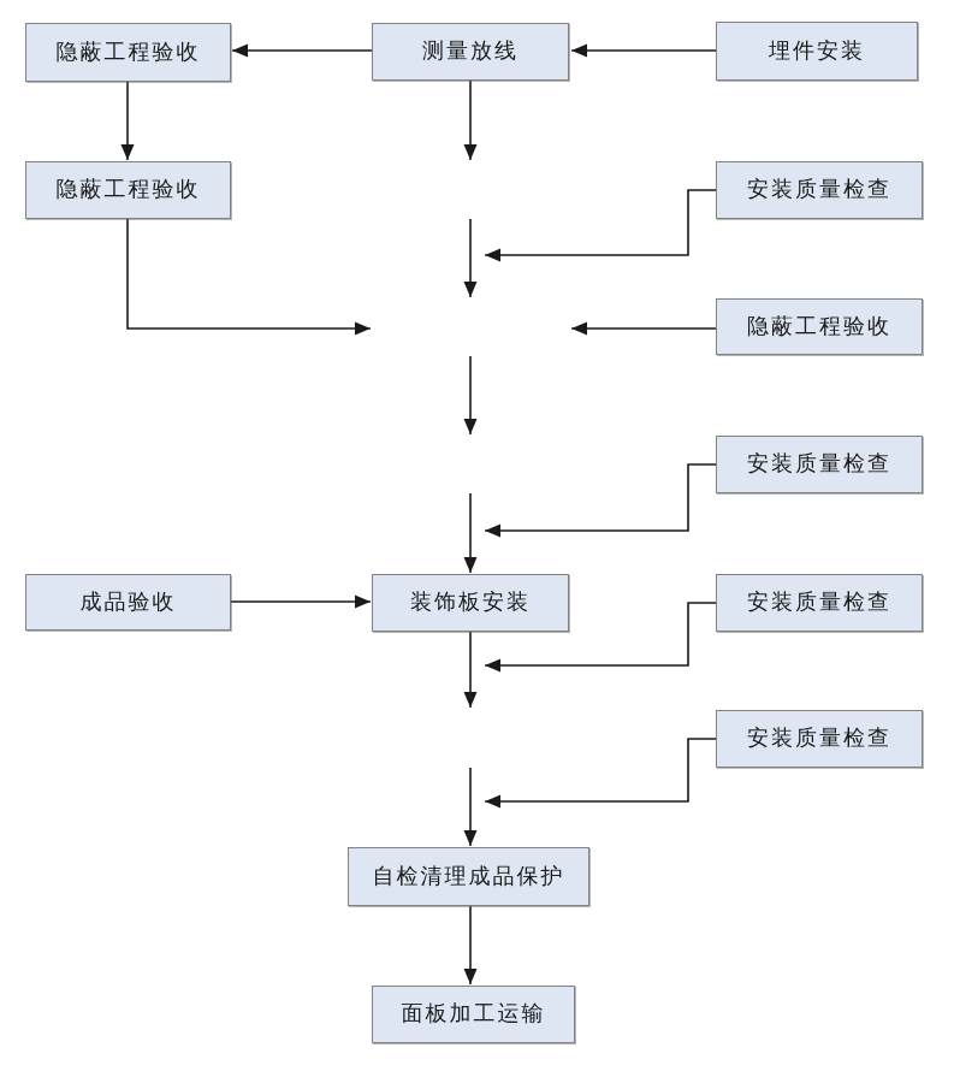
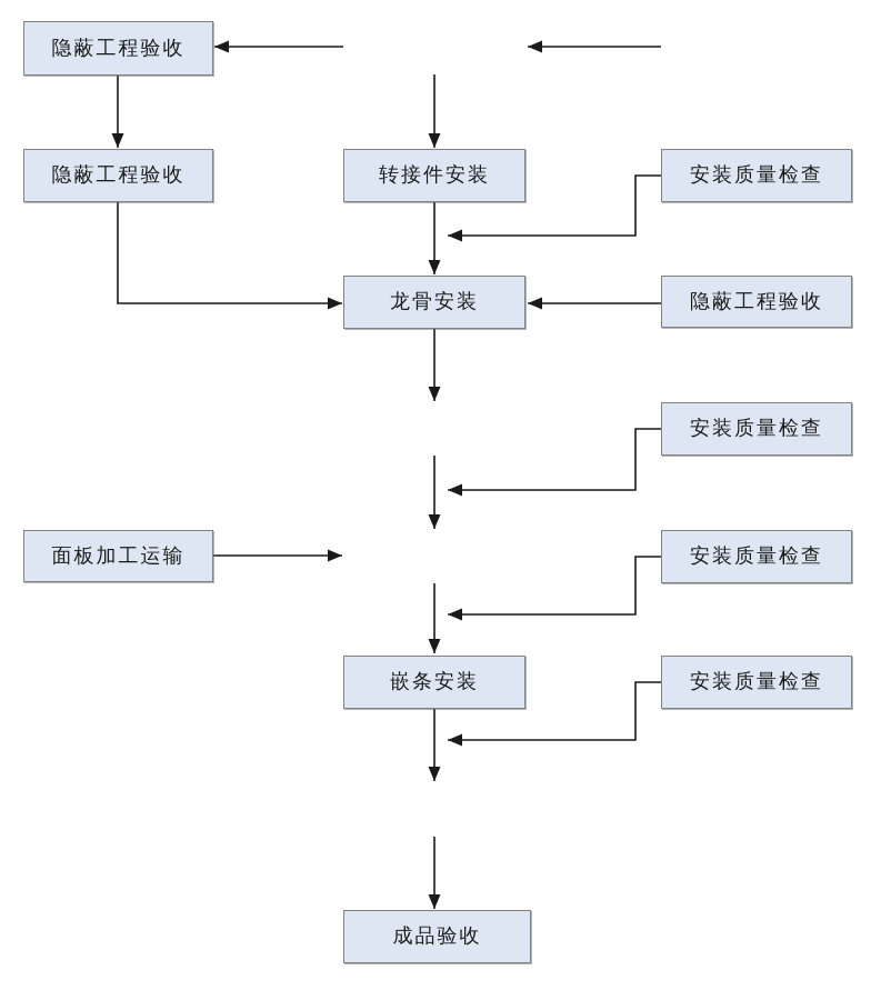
  隐蔽工程验收
- 测量放线
- 埋件安装
  隐蔽工程验收
+ 转接件安装
  安装质量检查
+ 龙骨安装
  隐蔽工程验收
  安装质量检查
- 成品验收
+ 面板加工运输
- 装饰板安装
  安装质量检查
+ 嵌条安装
  安装质量检查
- 自检清理成品保护
- 面板加工运输
+ 成品验收
